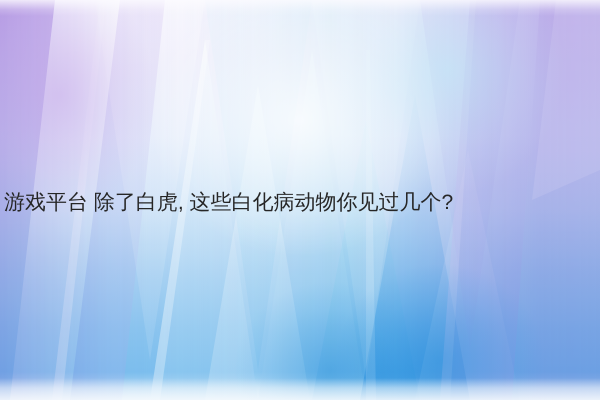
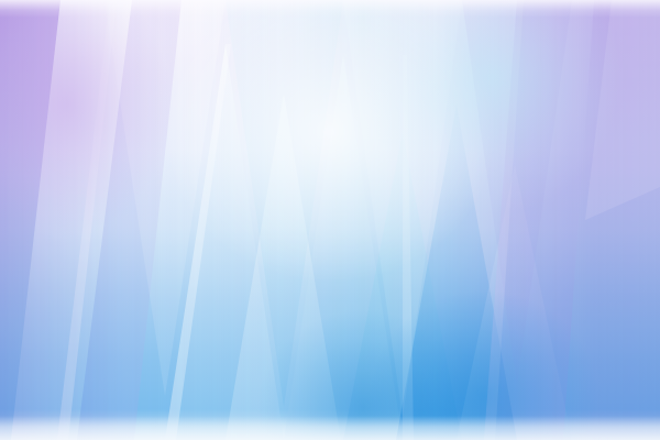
- 游戏平台 除了白虎, 这些白化病动物你见过几个?
